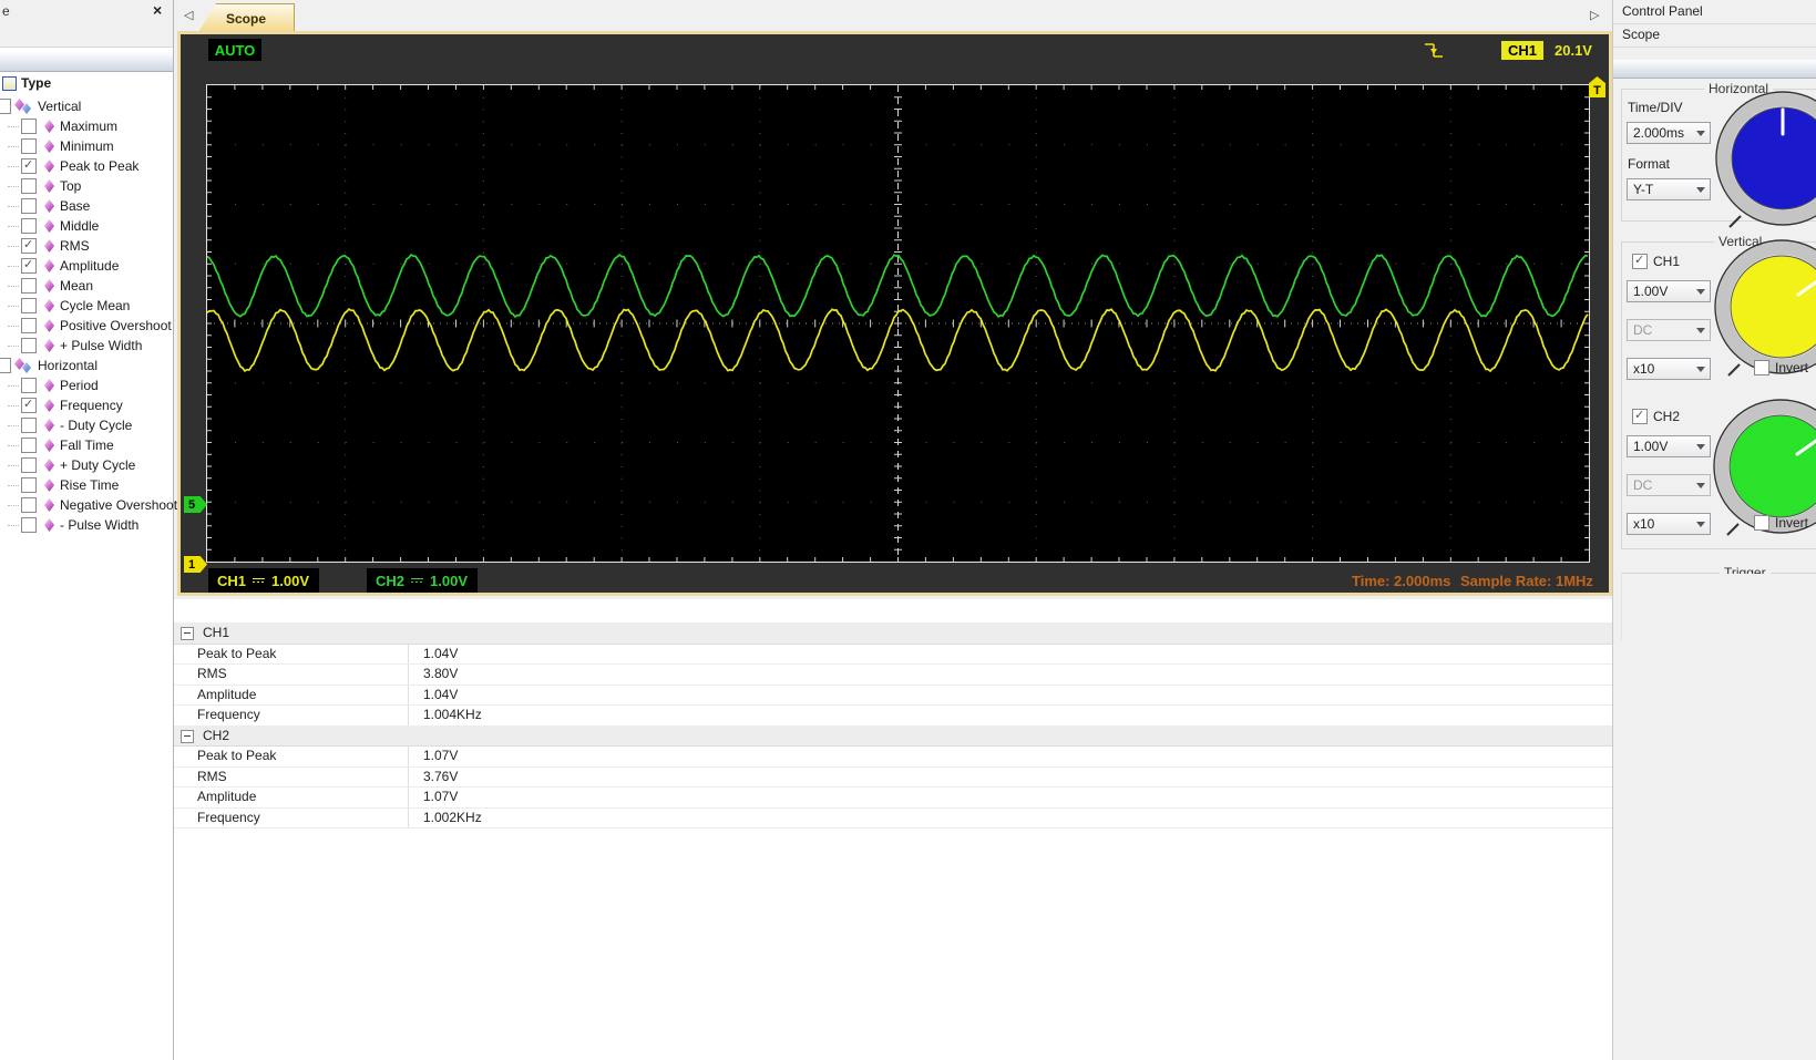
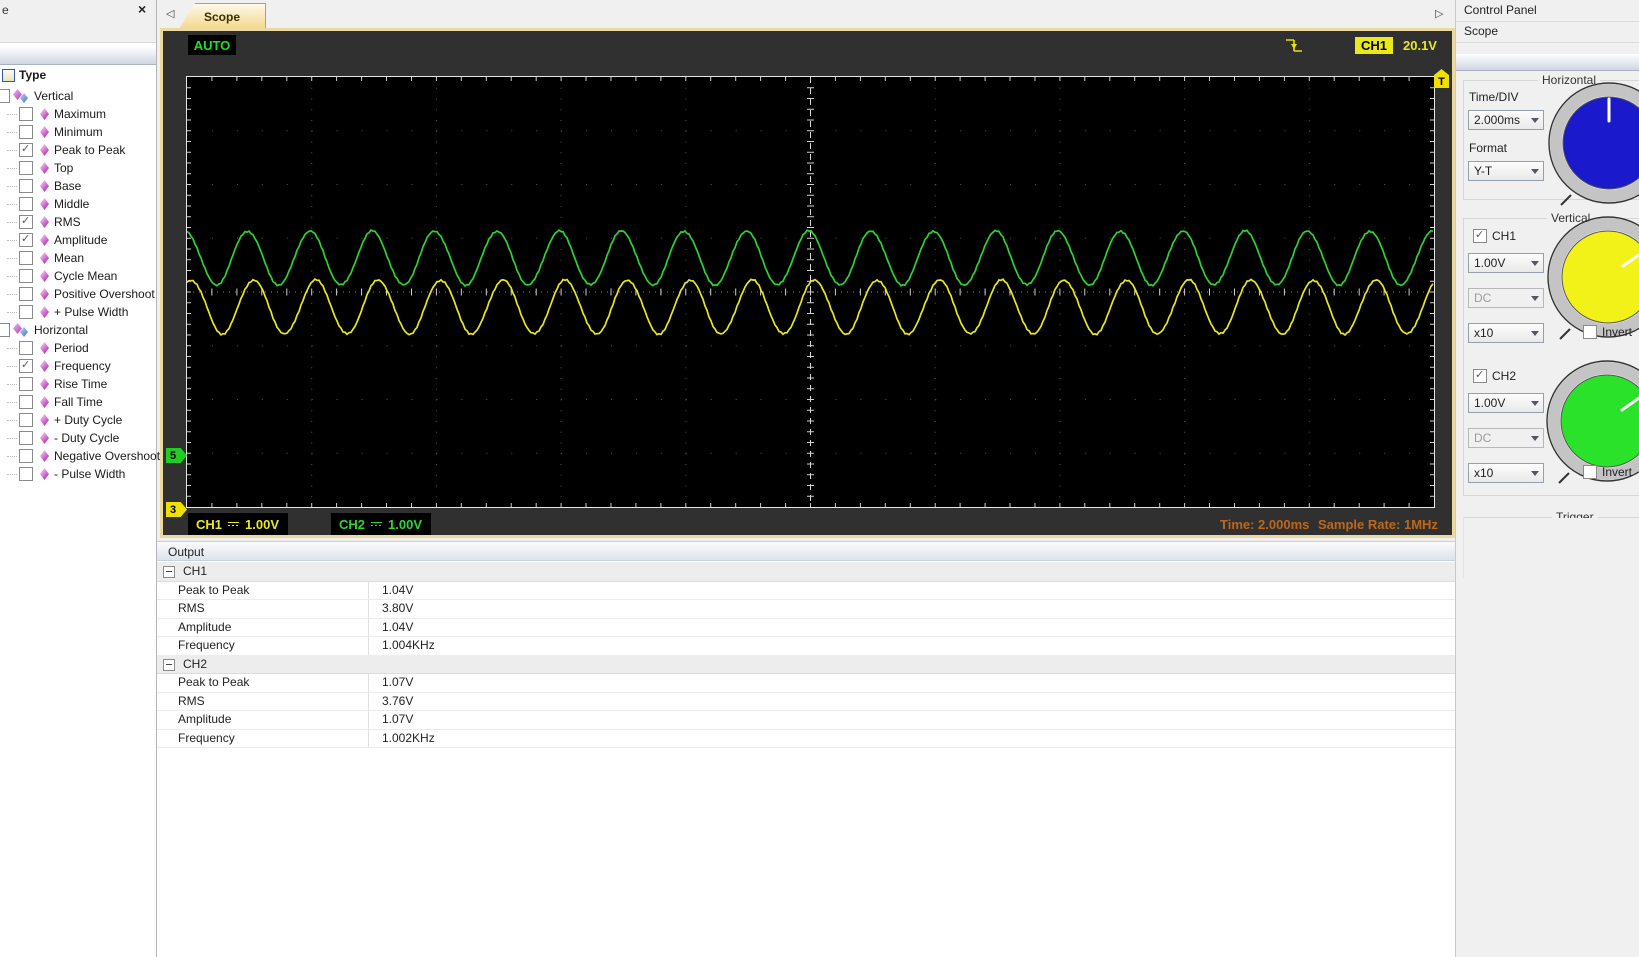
  e
  ×
  Type
  Vertical
  Maximum
  Minimum
  Peak to Peak
  Top
  Base
  Middle
  RMS
  Amplitude
  Mean
  Cycle Mean
  Positive Overshoot
  + Pulse Width
  Horizontal
  Period
  Frequency
- - Duty Cycle
+ Rise Time
  Fall Time
  + Duty Cycle
- Rise Time
+ - Duty Cycle
  Negative Overshoot
  - Pulse Width
  ◁
  Scope
  ▷
  AUTO
  CH1
  20.1V
  5
- 1
+ 3
  T
  CH1
  1.00V
  CH2
  1.00V
  Time: 2.000ms
  Sample Rate: 1MHz
+ Output
  CH1
  Peak to Peak
  1.04V
  RMS
  3.80V
  Amplitude
  1.04V
  Frequency
  1.004KHz
  CH2
  Peak to Peak
  1.07V
  RMS
  3.76V
  Amplitude
  1.07V
  Frequency
  1.002KHz
  Control Panel
  Scope
  Horizontal
  Time/DIV
  2.000ms
  Format
  Y-T
  Vertical
  CH1
  1.00V
  DC
  x10
  Invert
  CH2
  1.00V
  DC
  x10
  Invert
  Trigger
